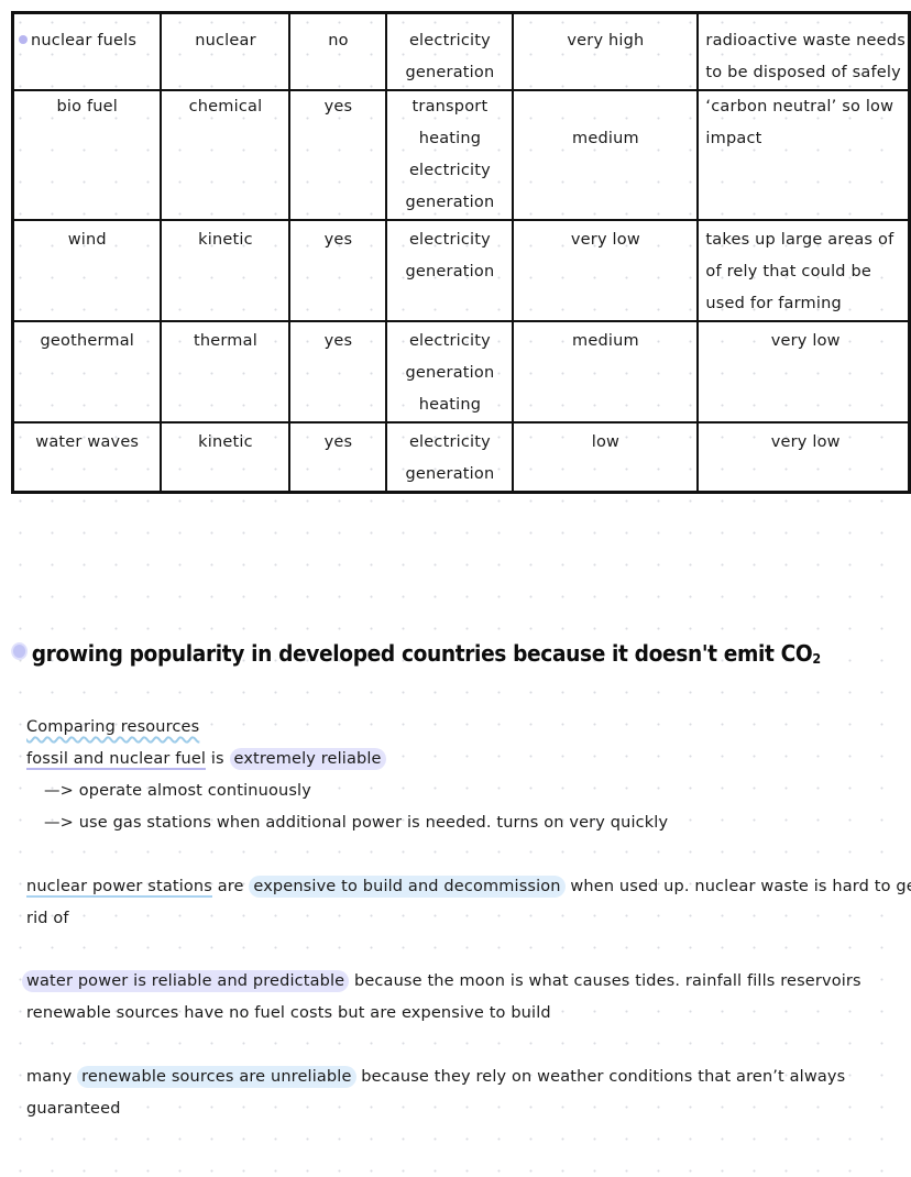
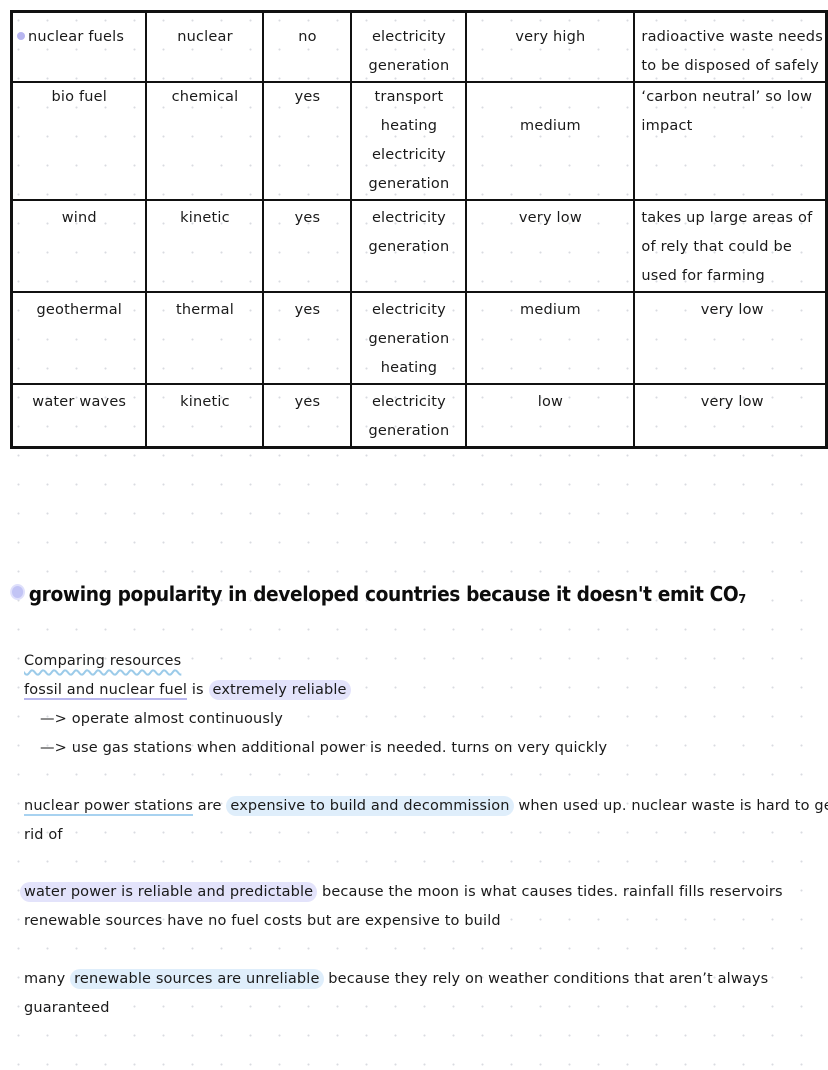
  nuclear fuels	nuclear	no	electricity generation	very high	radioactive waste needs to be disposed of safely
  bio fuel	chemical	yes	transport heating electricity generation	medium	‘carbon neutral’ so low impact
  wind	kinetic	yes	electricity generation	very low	takes up large areas of of rely that could be used for farming
  geothermal	thermal	yes	electricity generation heating	medium	very low
  water waves	kinetic	yes	electricity generation	low	very low
- growing popularity in developed countries because it doesn't emit CO2
+ growing popularity in developed countries because it doesn't emit CO7
  Comparing resources
  fossil and nuclear fuel is extremely reliable
  —> operate almost continuously
  —> use gas stations when additional power is needed. turns on very quickly
  nuclear power stations are expensive to build and decommission when used up. nuclear waste is hard to g
  rid of
  water power is reliable and predictable because the moon is what causes tides. rainfall fills reservoirs
  renewable sources have no fuel costs but are expensive to build
  many renewable sources are unreliable because they rely on weather conditions that aren’t always
  guaranteed
